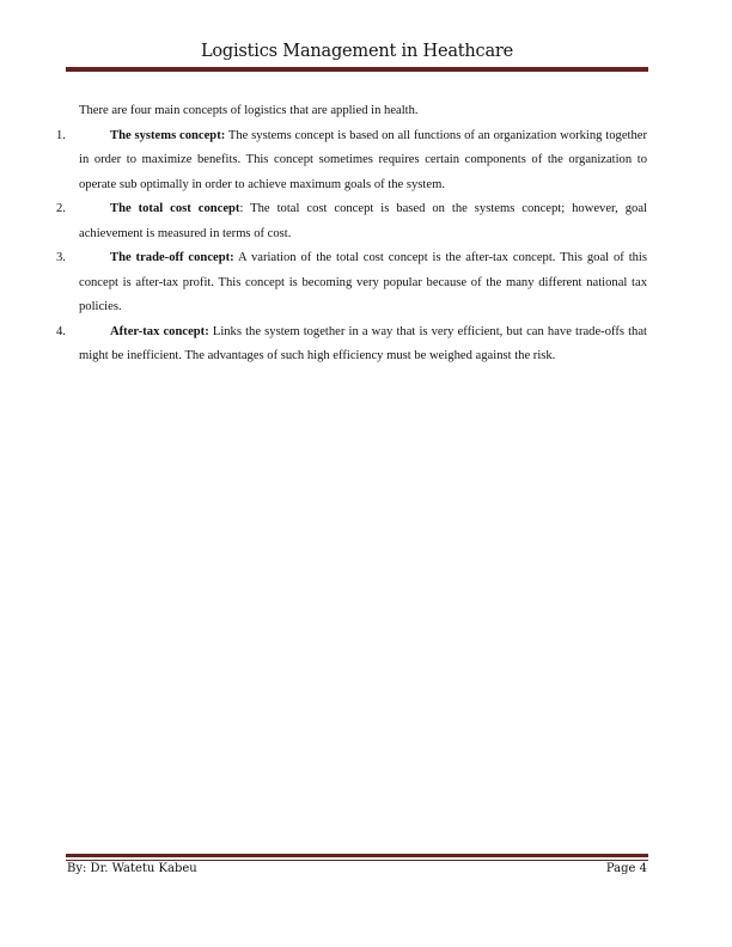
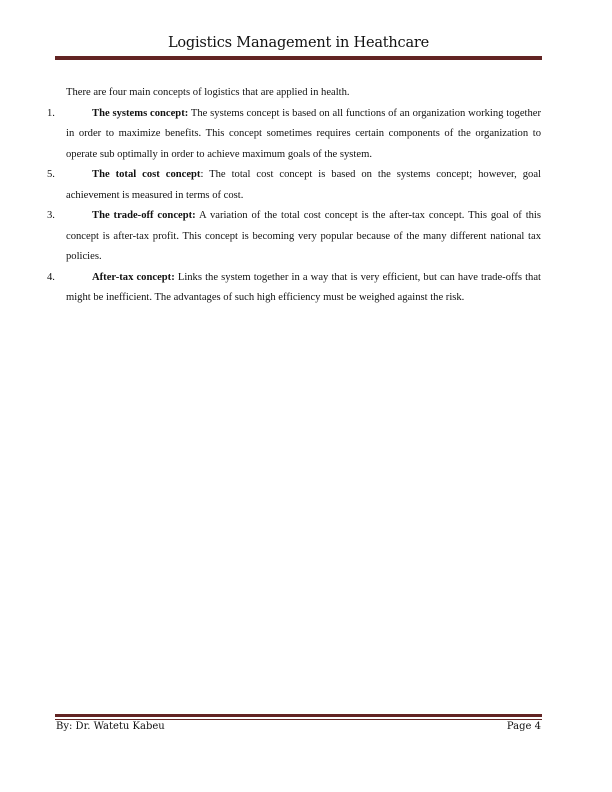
  Logistics Management in Heathcare
  There are four main concepts of logistics that are applied in health.
  1.
  The systems concept: The systems concept is based on all functions of an organization working together in order to maximize benefits. This concept sometimes requires certain components of the organization to operate sub optimally in order to achieve maximum goals of the system.
- 2.
+ 5.
  The total cost concept: The total cost concept is based on the systems concept; however, goal achievement is measured in terms of cost.
  3.
  The trade-off concept: A variation of the total cost concept is the after-tax concept. This goal of this concept is after-tax profit. This concept is becoming very popular because of the many different national tax policies.
  4.
  After-tax concept: Links the system together in a way that is very efficient, but can have trade-offs that might be inefficient. The advantages of such high efficiency must be weighed against the risk.
  By: Dr. Watetu Kabeu
  Page 4
